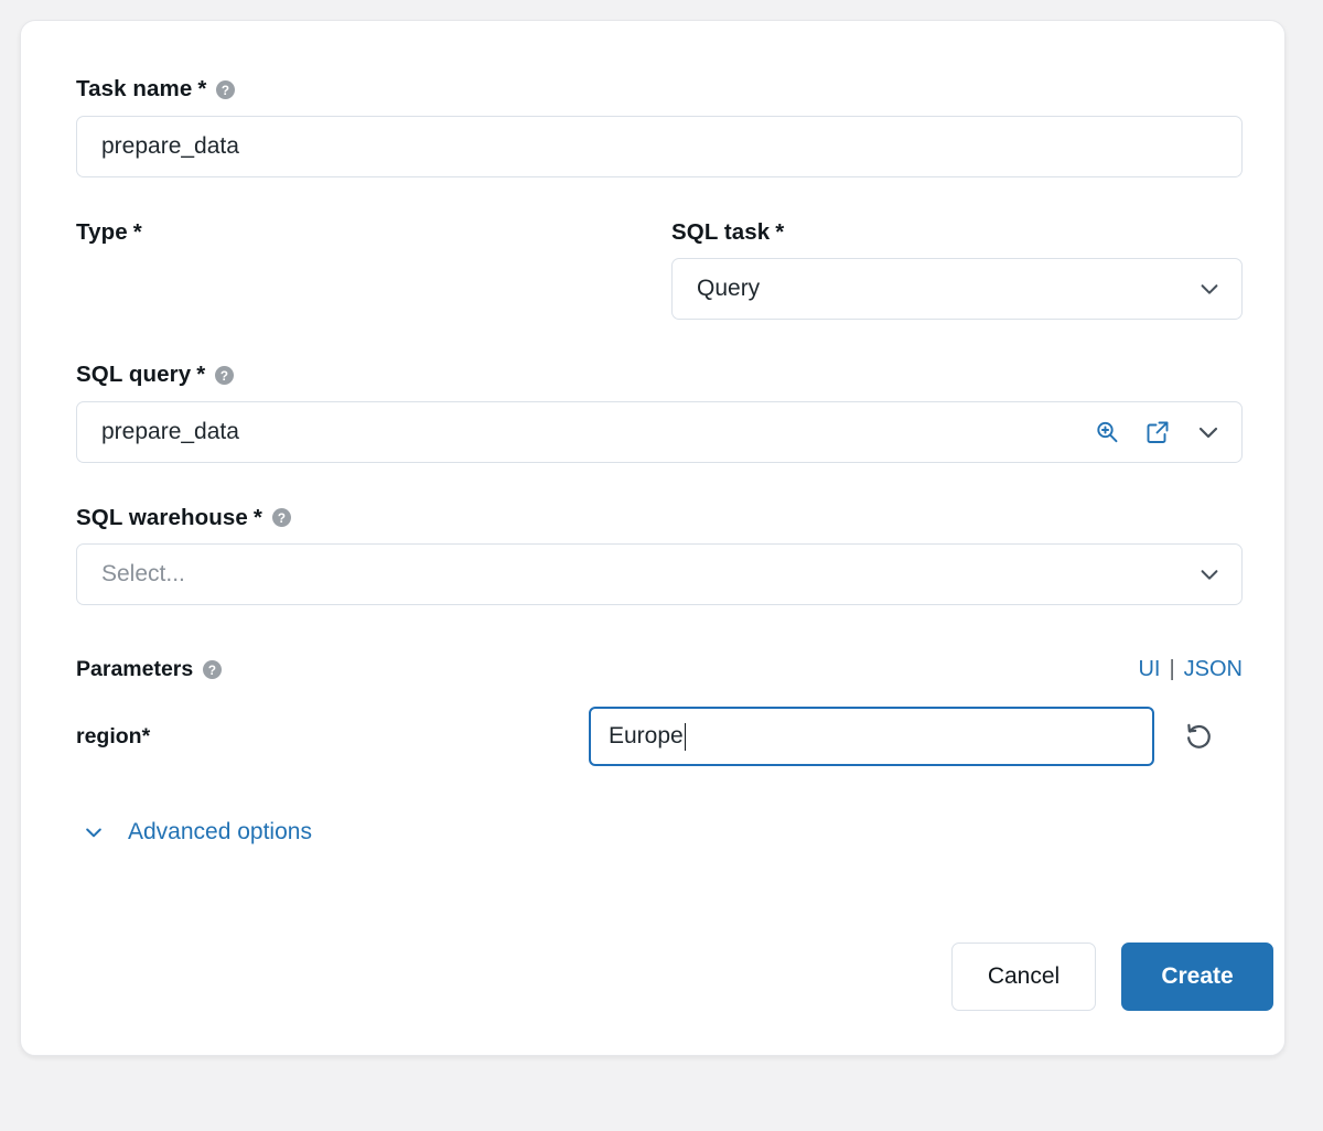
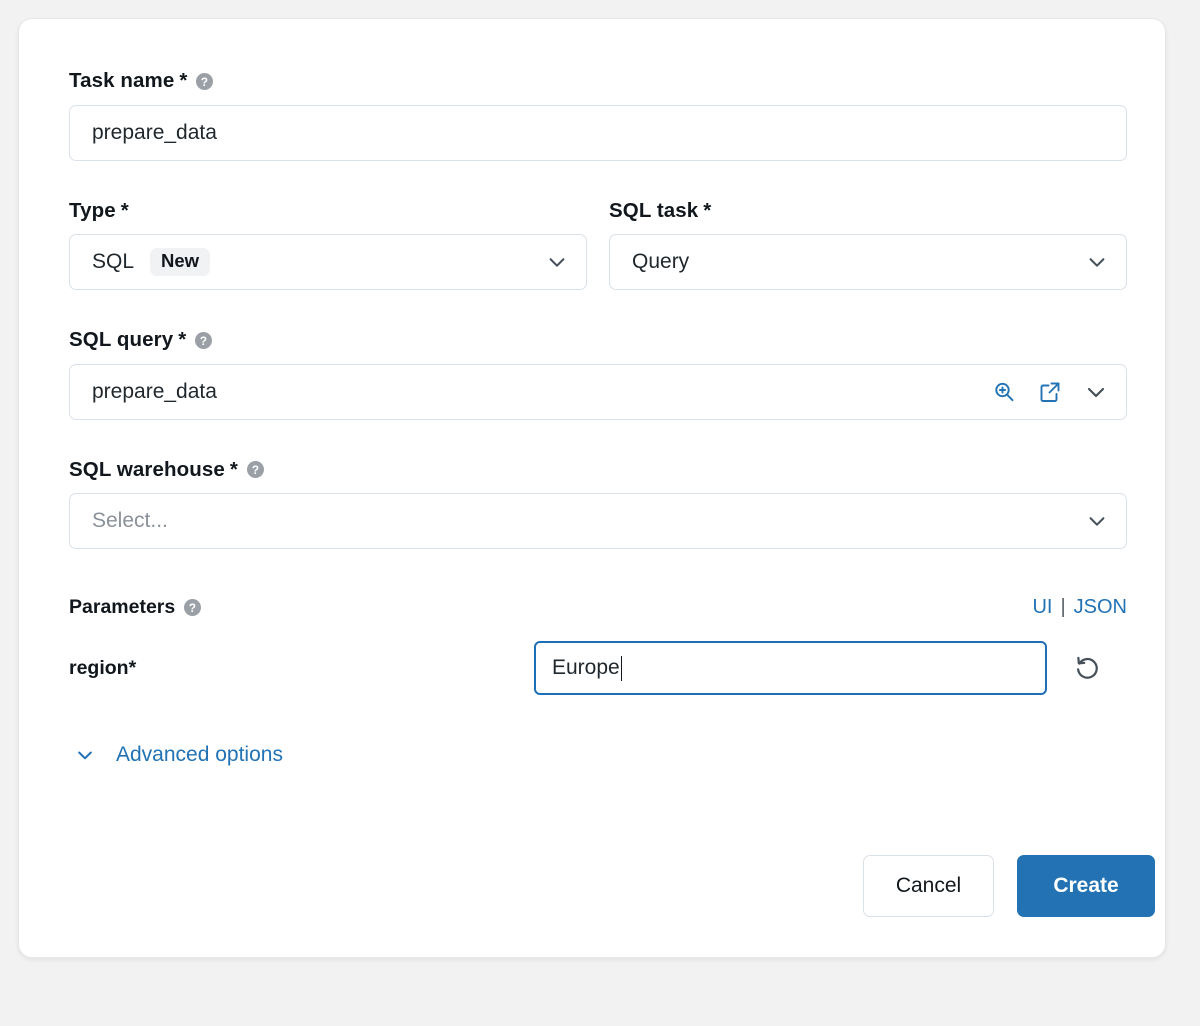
  Task name
  *
  ?
  prepare_data
  Type
  *
+ SQL
+ New
  SQL task
  *
  Query
  SQL query
  *
  ?
  prepare_data
  SQL warehouse
  *
  ?
  Select...
  Parameters
  ?
  UI
  |
  JSON
  region*
  Europe
  Advanced options
  Cancel
  Create
